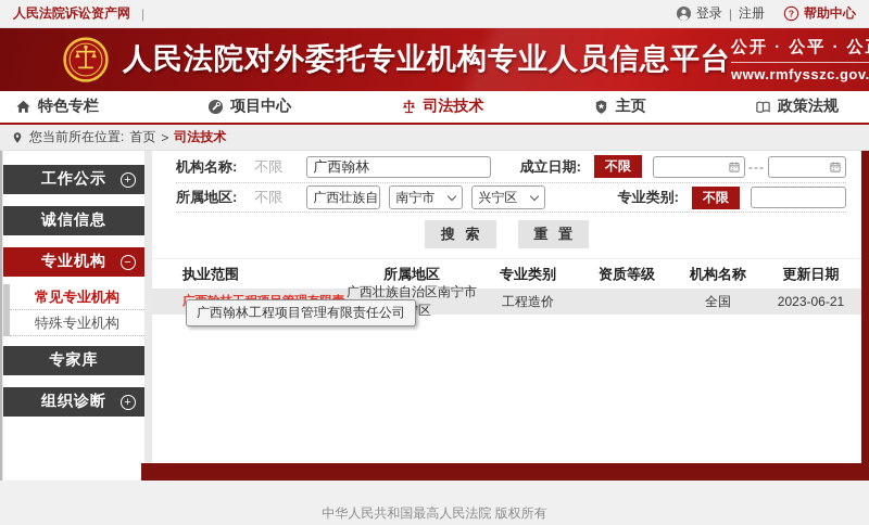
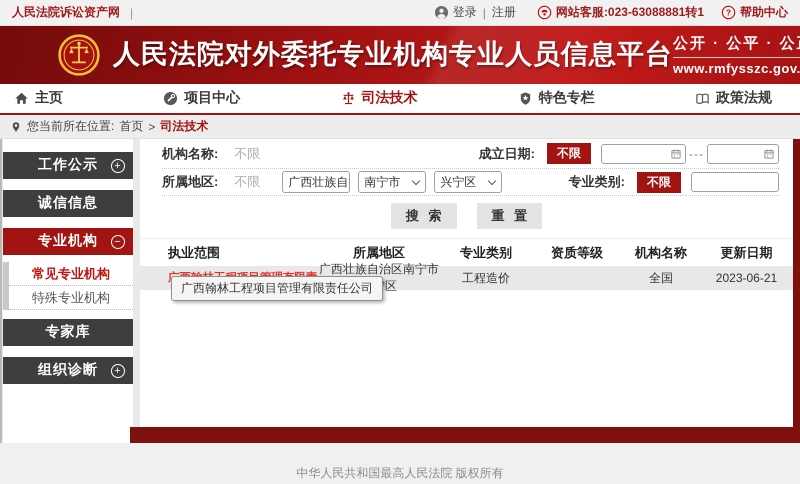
  人民法院诉讼资产网
  |
  登录
  |
  注册
+ 网站客服:023-63088881转1
  ?
  帮助中心
  人民法院对外委托专业机构专业人员信息平台
  公开 · 公平 · 公
  www.rmfysszc.gov.
- 特色专栏
+ 主页
  项目中心
  司法技术
- 主页
+ 特色专栏
  政策法规
  您当前所在位置:
  首页
  >
  司法技术
  工作公示
  +
  诚信信息
  专业机构
  −
  常见专业机构
  特殊专业机构
  专家库
  组织诊断
  +
  机构名称:
  不限
- 广西翰林
  成立日期:
  不限
  ---
  所属地区:
  不限
  广西壮族自
  南宁市
  兴宁区
  专业类别:
  不限
  搜 索
  重 置
  执业范围
  所属地区
  专业类别
  资质等级
  机构名称
  更新日期
  广西壮族自治区南宁市区
  工程造价
  全国
  2023-06-21
  广西翰林工程项目管理有限责任公司
  中华人民共和国最高人民法院 版权所有
